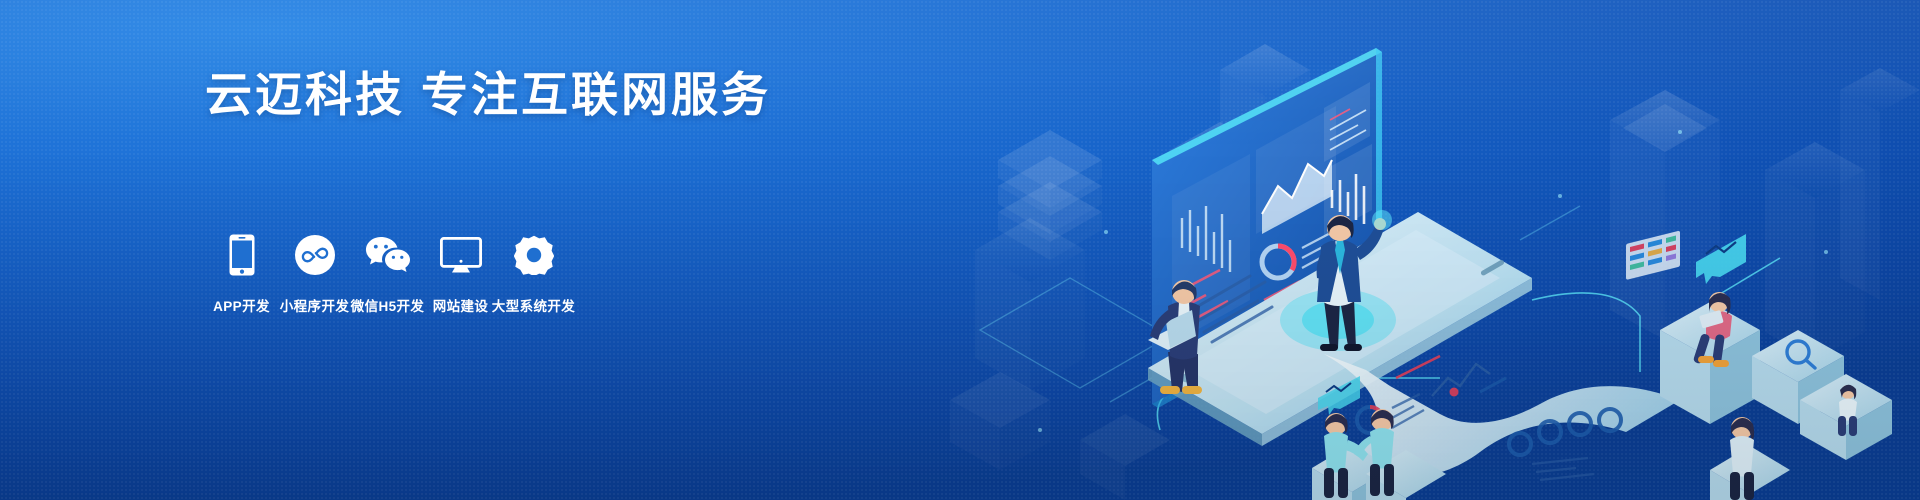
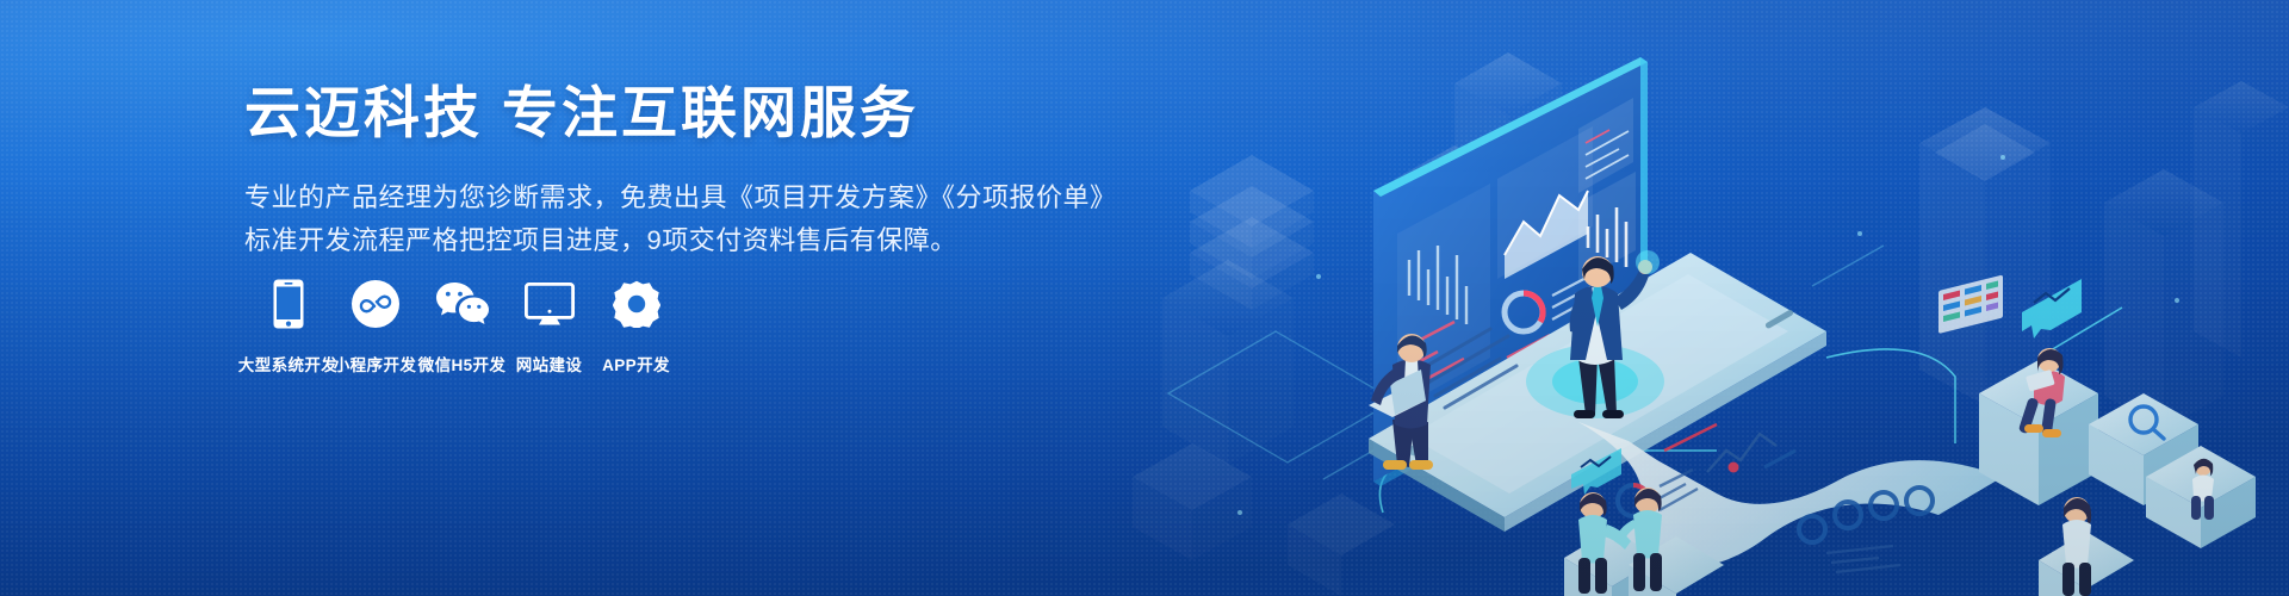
  云迈科技 专注互联网服务
+ 专业的产品经理为您诊断需求，免费出具《项目开发方案》《分项报价单》
+ 标准开发流程严格把控项目进度，9项交付资料售后有保障。
- APP开发
+ 大型系统开发
  小程序开发
  微信H5开发
  网站建设
- 大型系统开发
+ APP开发
